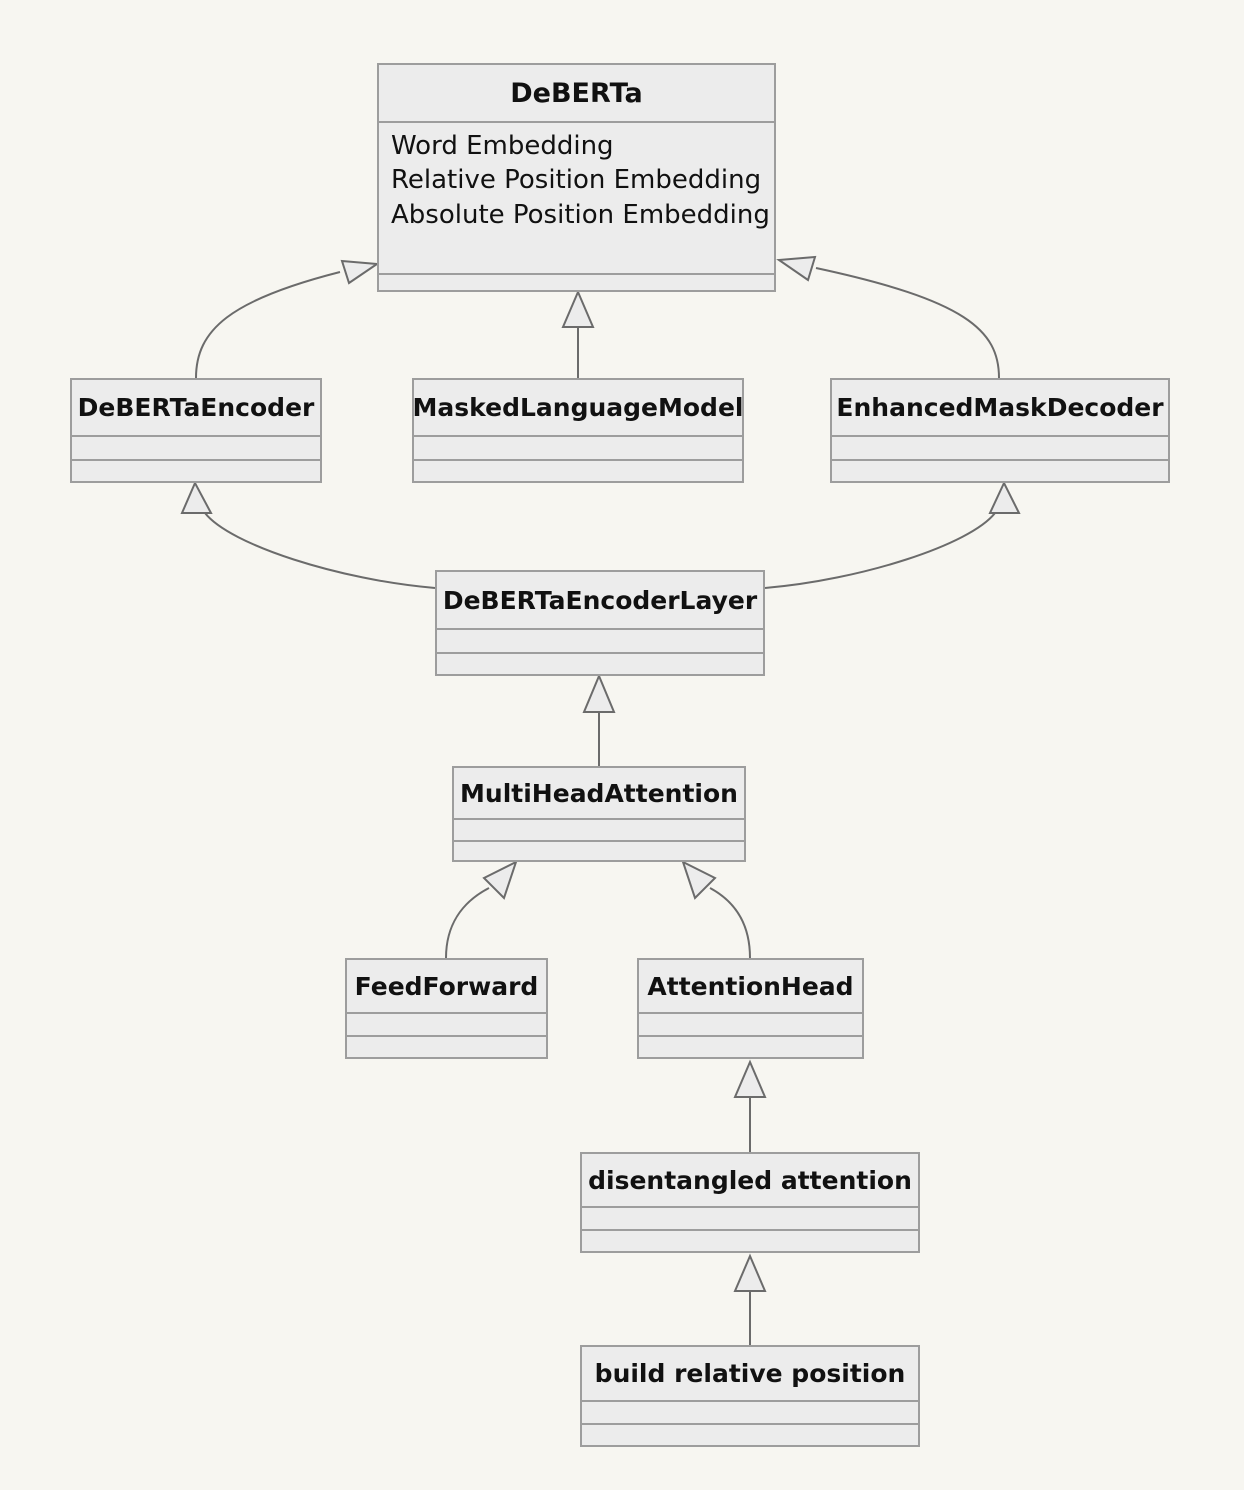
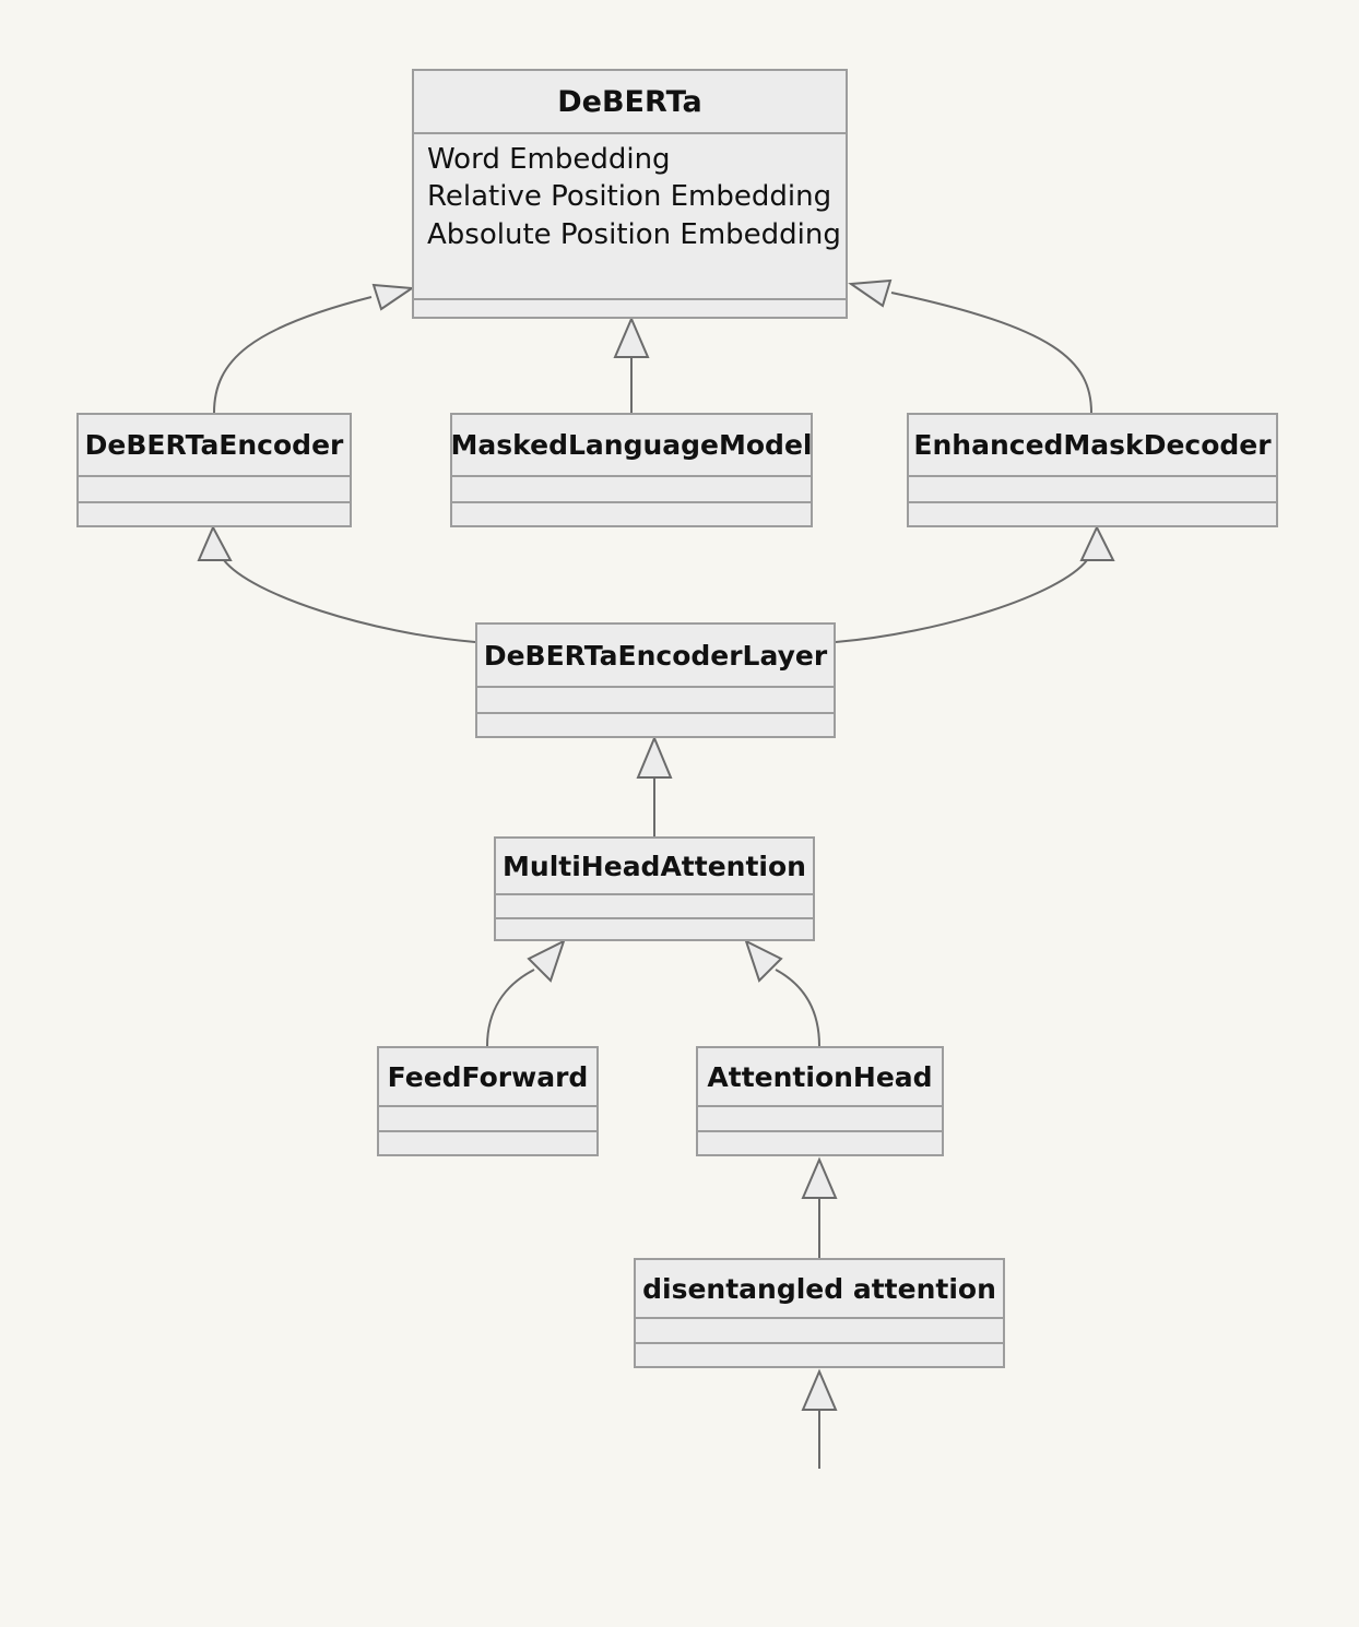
  DeBERTa
  Word Embedding
  Relative Position Embedding
  Absolute Position Embedding
  DeBERTaEncoder
  MaskedLanguageModel
  EnhancedMaskDecoder
  DeBERTaEncoderLayer
  MultiHeadAttention
  FeedForward
  AttentionHead
  disentangled attention
- build relative position
